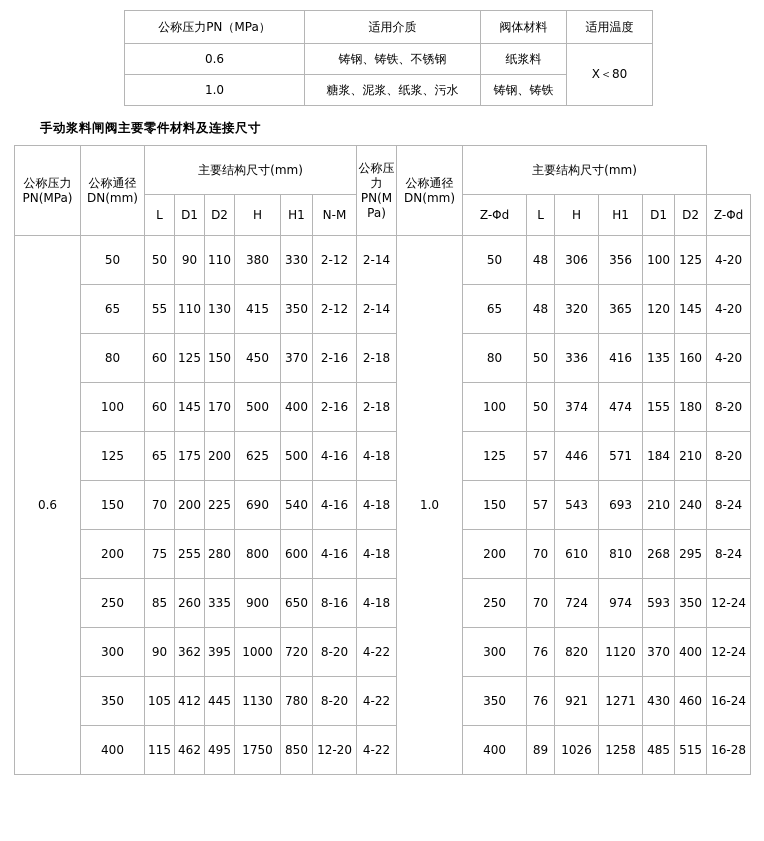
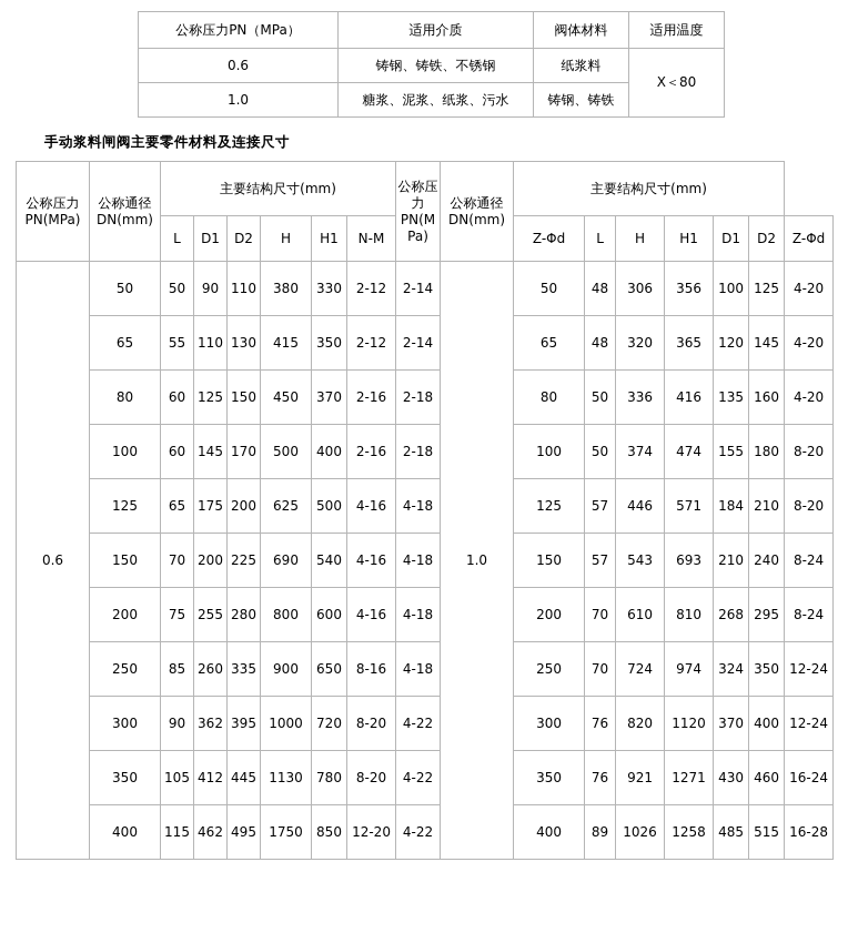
  公称压力PN（MPa）	适用介质	阀体材料	适用温度
  0.6	铸钢、铸铁、不锈钢	纸浆料	X＜80
  1.0	糖浆、泥浆、纸浆、污水	铸钢、铸铁
  手动浆料闸阀主要零件材料及连接尺寸
  公称压力PN(MPa)	公称通径DN(mm)	主要结构尺寸(mm)		公称压力PN(MPa)	公称通径DN(mm)	主要结构尺寸(mm)
  L	D1	D2	H	H1	N-M	Z-Φd	L	H	H1	D1	D2	Z-Φd
  0.6	50	50	90	110	380	330	2-12	2-14	1.0	50	48	306	356	100	125	4-20
  65	55	110	130	415	350	2-12	2-14	65	48	320	365	120	145	4-20
  80	60	125	150	450	370	2-16	2-18	80	50	336	416	135	160	4-20
  100	60	145	170	500	400	2-16	2-18	100	50	374	474	155	180	8-20
  125	65	175	200	625	500	4-16	4-18	125	57	446	571	184	210	8-20
  150	70	200	225	690	540	4-16	4-18	150	57	543	693	210	240	8-24
  200	75	255	280	800	600	4-16	4-18	200	70	610	810	268	295	8-24
- 250	85	260	335	900	650	8-16	4-18	250	70	724	974	593	350	12-24
+ 250	85	260	335	900	650	8-16	4-18	250	70	724	974	324	350	12-24
  300	90	362	395	1000	720	8-20	4-22	300	76	820	1120	370	400	12-24
  350	105	412	445	1130	780	8-20	4-22	350	76	921	1271	430	460	16-24
  400	115	462	495	1750	850	12-20	4-22	400	89	1026	1258	485	515	16-28
